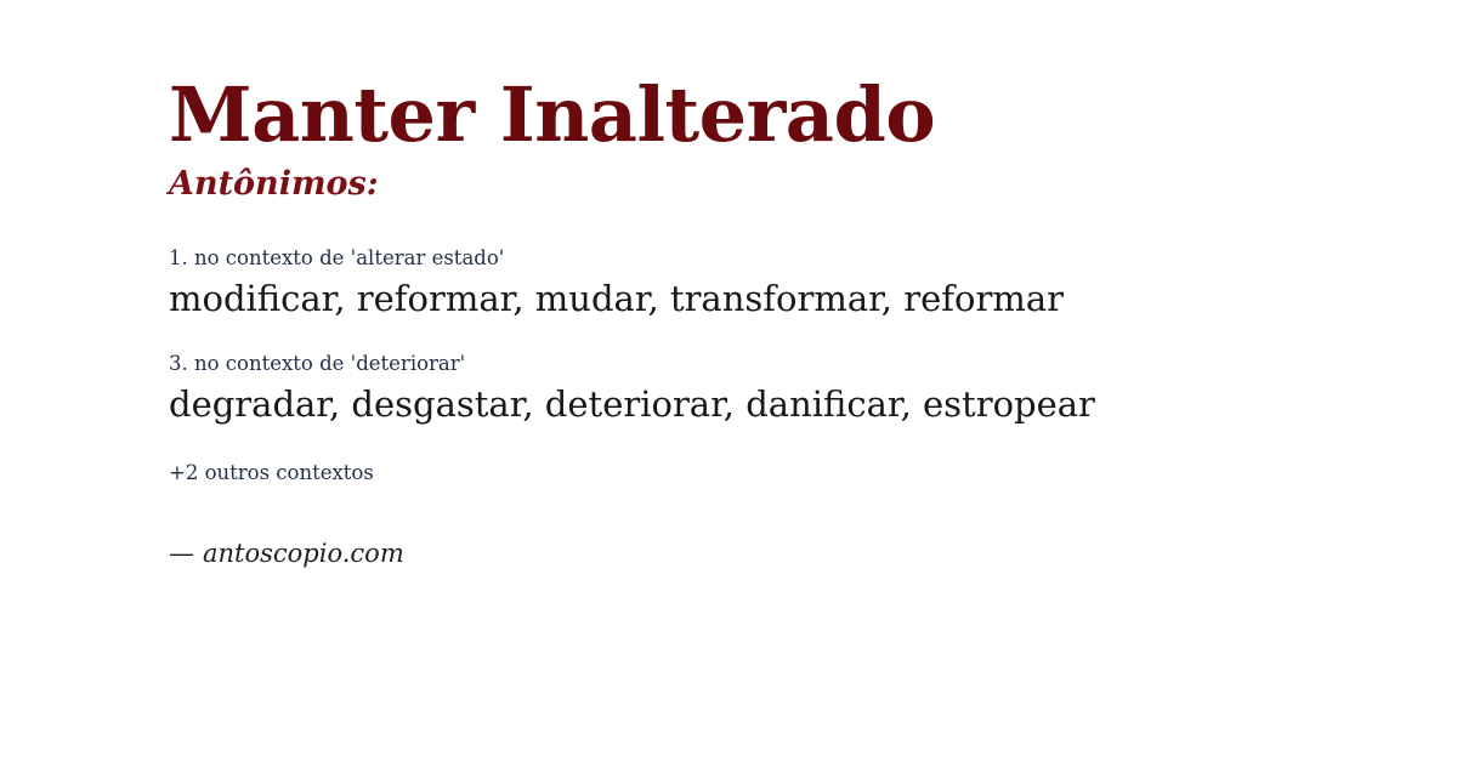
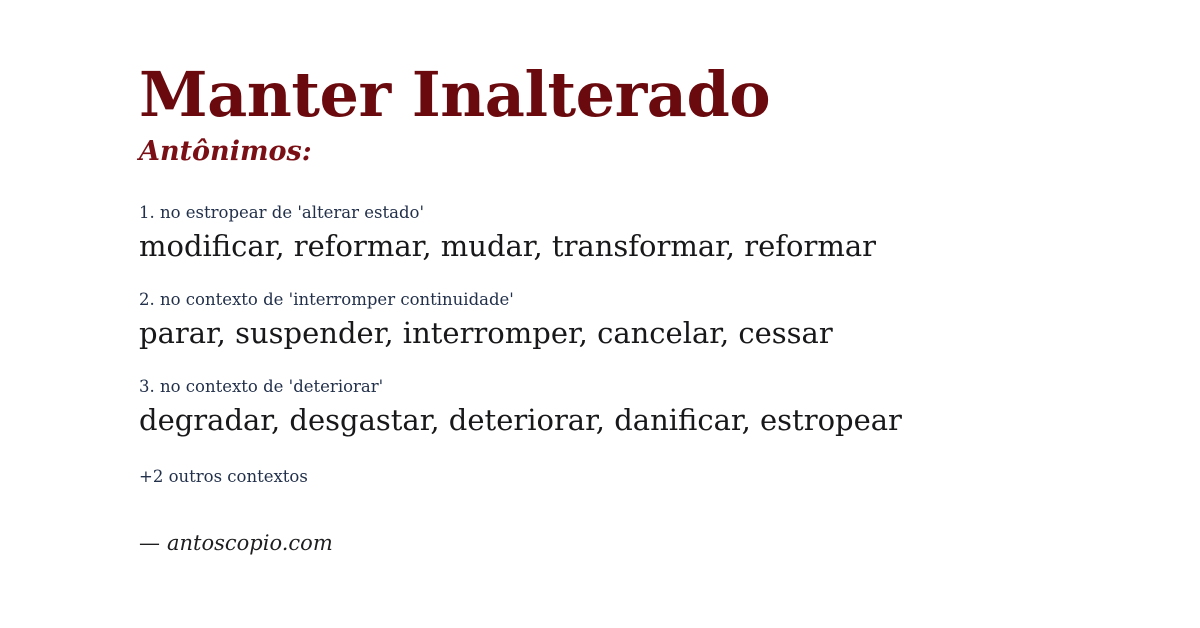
  Manter Inalterado
  Antônimos:
- 1. no contexto de 'alterar estado'
+ 1. no estropear de 'alterar estado'
  modificar, reformar, mudar, transformar, reformar
+ 2. no contexto de 'interromper continuidade'
+ parar, suspender, interromper, cancelar, cessar
  3. no contexto de 'deteriorar'
  degradar, desgastar, deteriorar, danificar, estropear
  +2 outros contextos
  — antoscopio.com
